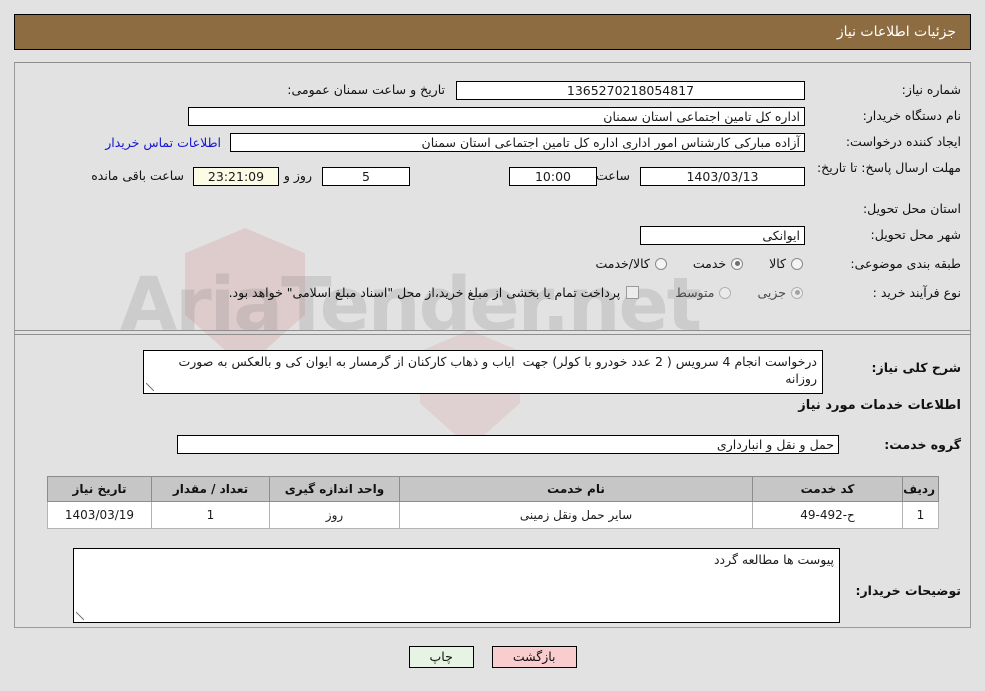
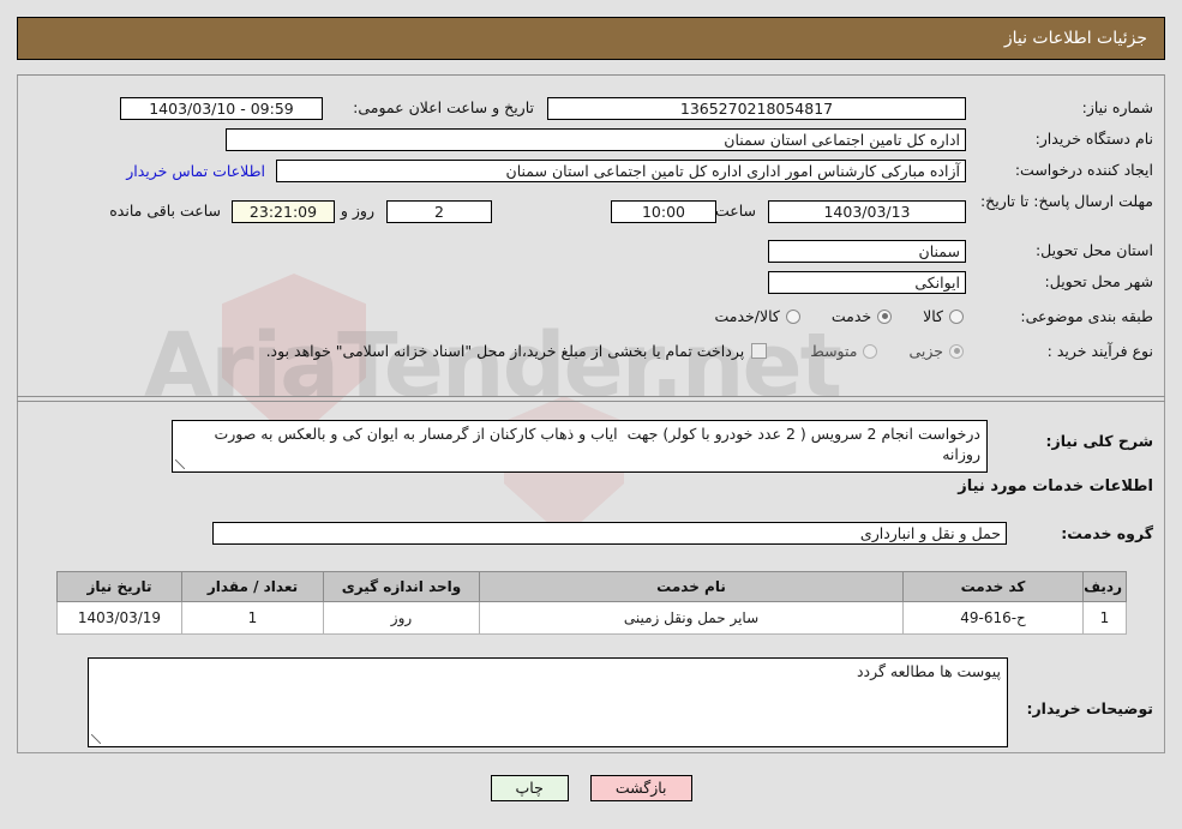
  AriaTender.net
  جزئیات اطلاعات نیاز
  شماره نیاز:
  1365270218054817
- تاریخ و ساعت سمنان عمومی:
+ تاریخ و ساعت اعلان عمومی:
+ 09:59 - 1403/03/10
  نام دستگاه خریدار:
  اداره کل تامین اجتماعی استان سمنان
  ایجاد کننده درخواست:
  آزاده مبارکی کارشناس امور اداری اداره کل تامین اجتماعی استان سمنان
  اطلاعات تماس خریدار
  مهلت ارسال پاسخ: تا تاریخ:
  1403/03/13
  ساعت
  10:00
- 5
+ 2
  روز و
  23:21:09
  ساعت باقی مانده
  استان محل تحویل:
+ سمنان
  شهر محل تحویل:
  ایوانکی
  طبقه بندی موضوعی:
  کالا
  خدمت
  کالا/خدمت
  نوع فرآیند خرید :
  جزیی
  متوسط
- پرداخت تمام یا بخشی از مبلغ خرید،از محل "اسناد مبلغ اسلامی" خواهد بود.
+ پرداخت تمام یا بخشی از مبلغ خرید،از محل "اسناد خزانه اسلامی" خواهد بود.
  شرح کلی نیاز:
- درخواست انجام 4 سرویس ( 2 عدد خودرو با کولر) جهت ایاب و ذهاب کارکنان از گرمسار به ایوان کی و بالعکس به صورت روزانه
+ درخواست انجام 2 سرویس ( 2 عدد خودرو با کولر) جهت ایاب و ذهاب کارکنان از گرمسار به ایوان کی و بالعکس به صورت روزانه
  اطلاعات خدمات مورد نیاز
  گروه خدمت:
  حمل و نقل و انبارداری
  ردیف	کد خدمت	نام خدمت	واحد اندازه گیری	تعداد / مقدار	تاریخ نیاز
- 1	ح-492-49	سایر حمل ونقل زمینی	روز	1	1403/03/19
+ 1	ح-616-49	سایر حمل ونقل زمینی	روز	1	1403/03/19
  توضیحات خریدار:
  پیوست ها مطالعه گردد
  بازگشت
  چاپ
